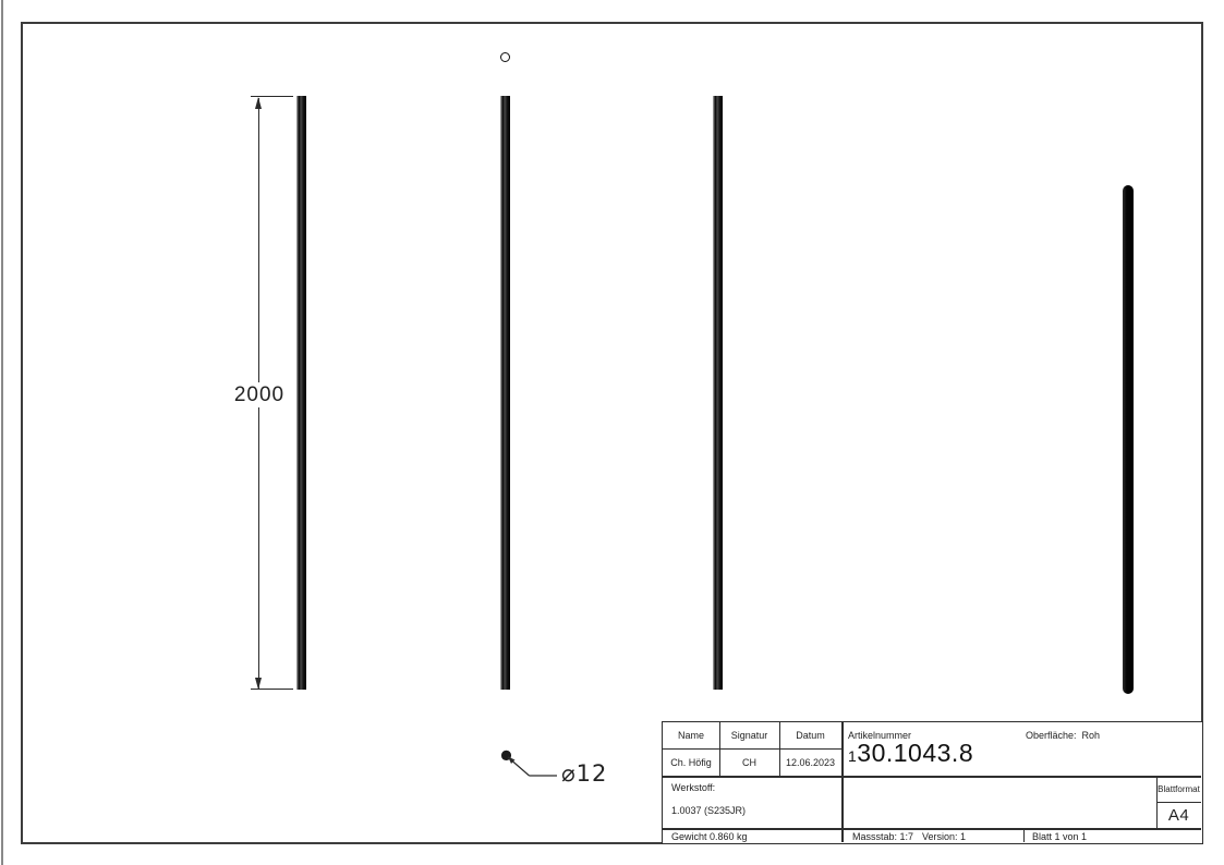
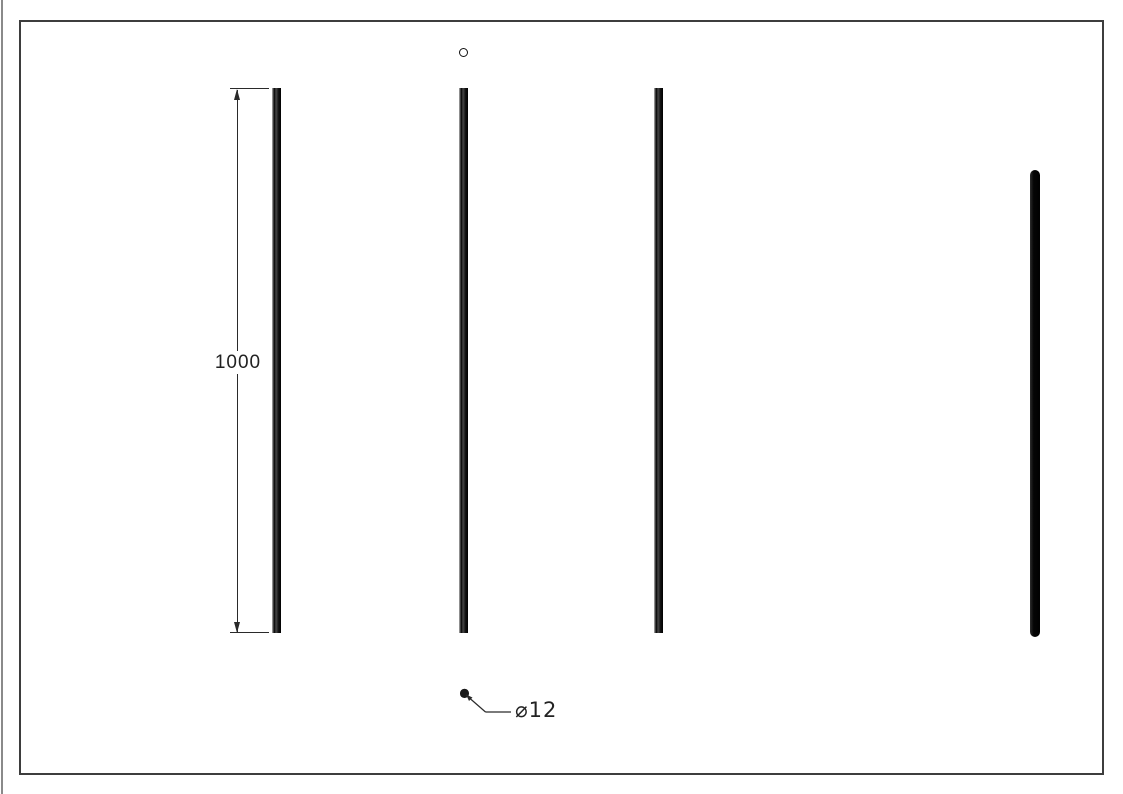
- 2000
+ 1000
  ⌀12
- Name
- Signatur
- Datum
- Ch. Höfig
- CH
- 12.06.2023
- Werkstoff:
- 1.0037 (S235JR)
- Gewicht 0.860 kg
- Artikelnummer
- Oberfläche: Roh
- 130.1043.8
- Blattformat
- A4
- Massstab: 1:7
- Version: 1
- Blatt 1 von 1
